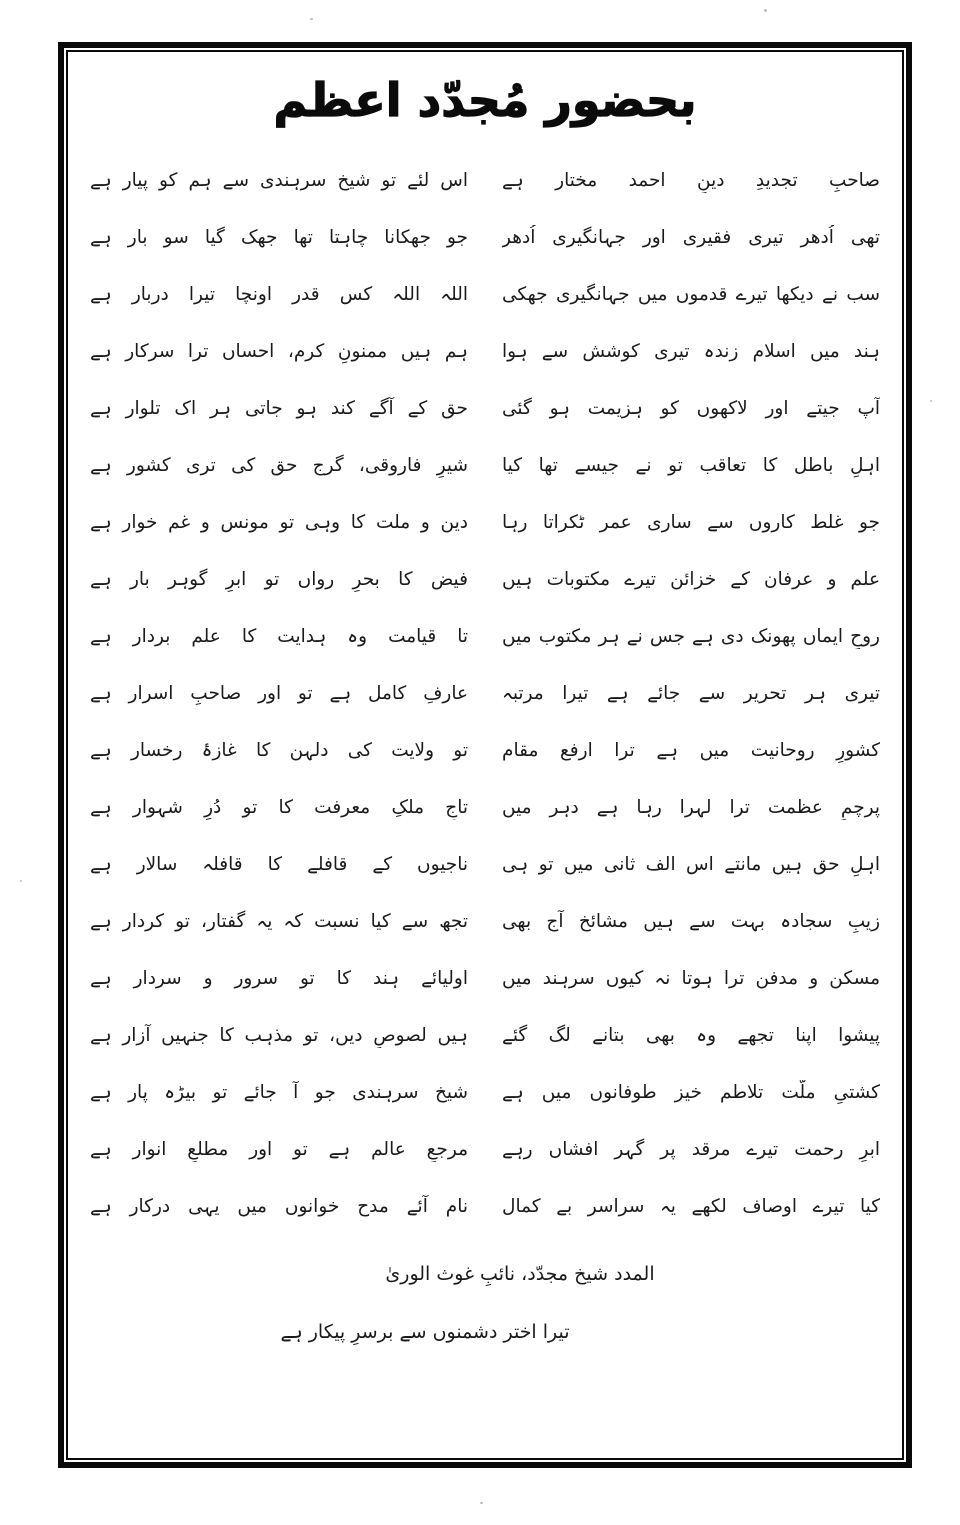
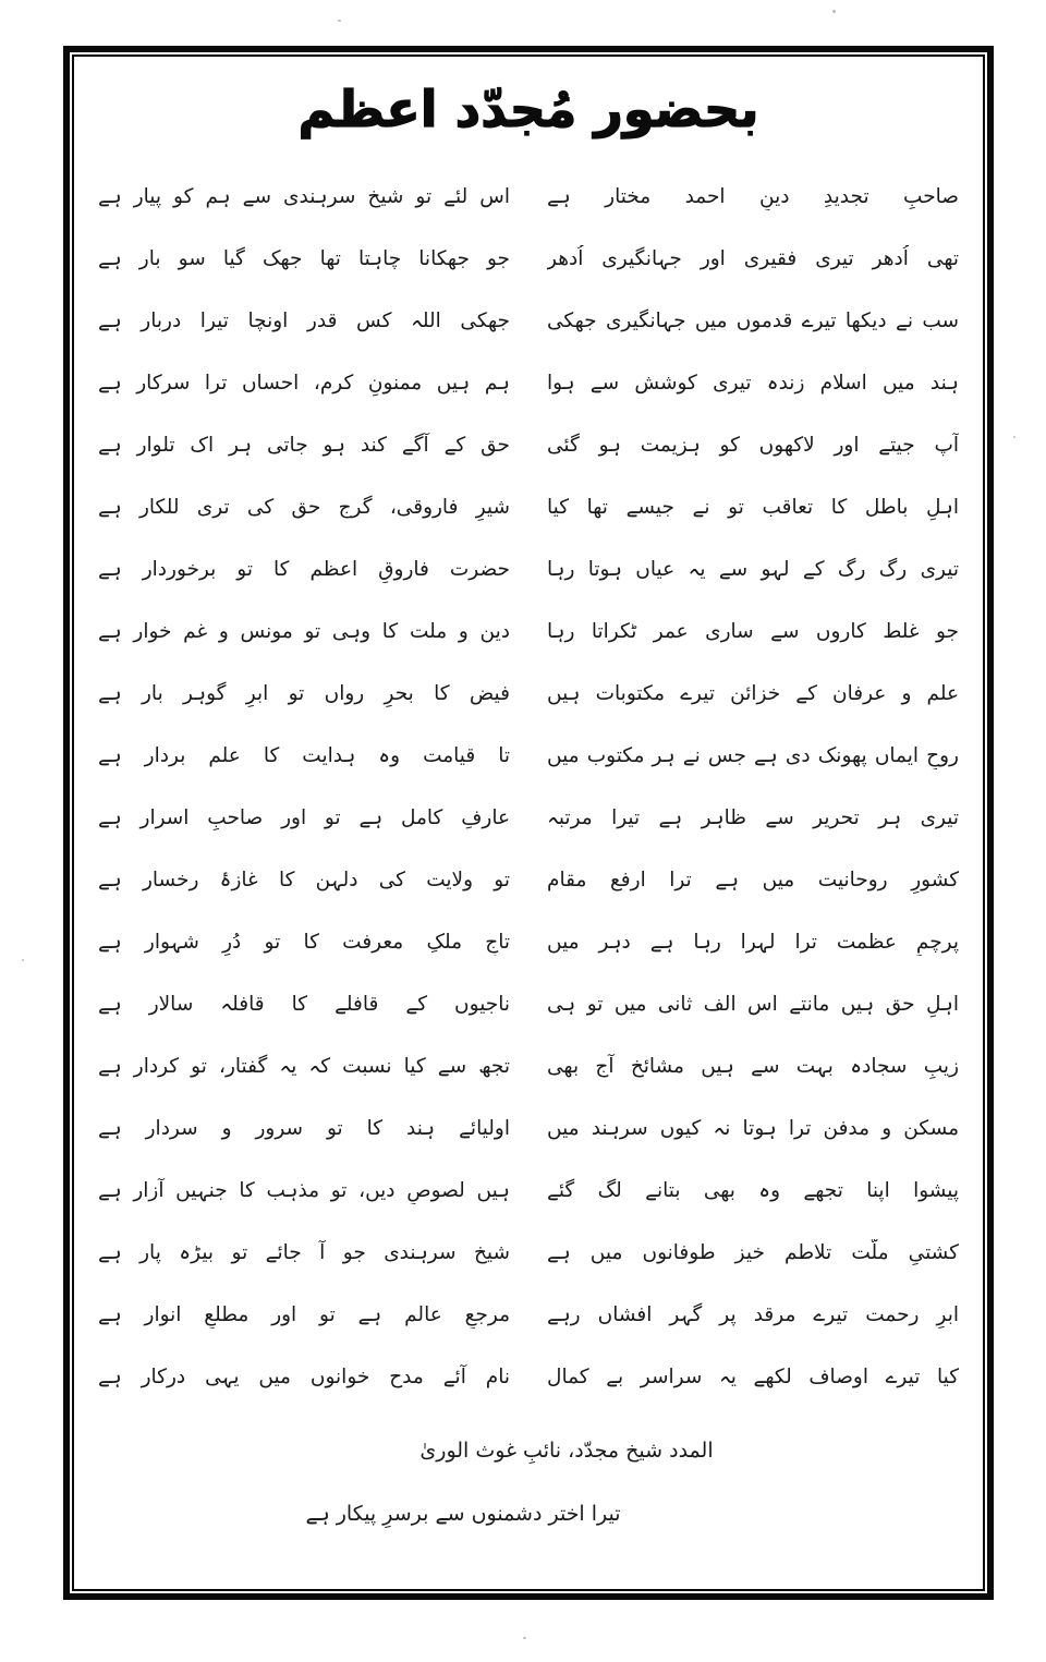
  بحضور مُجدّد اعظم
  صاحبِ تجدیدِ دینِ احمد مختار ہے
  اس لئے تو شیخ سرہندی سے ہم کو پیار ہے
  تھی اُدھر تیری فقیری اور جہانگیری اُدھر
  جو جھکانا چاہتا تھا جھک گیا سو بار ہے
  سب نے دیکھا تیرے قدموں میں جہانگیری جھکی
- اللہ اللہ کس قدر اونچا تیرا دربار ہے
+ جھکی اللہ کس قدر اونچا تیرا دربار ہے
  ہند میں اسلام زندہ تیری کوشش سے ہوا
  ہم ہیں ممنونِ کرم، احساں ترا سرکار ہے
  آپ جیتے اور لاکھوں کو ہزیمت ہو گئی
  حق کے آگے کند ہو جاتی ہر اک تلوار ہے
  اہلِ باطل کا تعاقب تو نے جیسے تھا کیا
- شیرِ فاروقی، گرج حق کی تری کشور ہے
+ شیرِ فاروقی، گرج حق کی تری للکار ہے
+ تیری رگ رگ کے لہو سے یہ عیاں ہوتا رہا
+ حضرت فاروقِ اعظم کا تو برخوردار ہے
  جو غلط کاروں سے ساری عمر ٹکراتا رہا
  دین و ملت کا وہی تو مونس و غم خوار ہے
  علم و عرفان کے خزائن تیرے مکتوبات ہیں
  فیض کا بحرِ رواں تو ابرِ گوہر بار ہے
  روحِ ایماں پھونک دی ہے جس نے ہر مکتوب میں
  تا قیامت وہ ہدایت کا علم بردار ہے
- تیری ہر تحریر سے جائے ہے تیرا مرتبہ
+ تیری ہر تحریر سے ظاہر ہے تیرا مرتبہ
  عارفِ کامل ہے تو اور صاحبِ اسرار ہے
  کشورِ روحانیت میں ہے ترا ارفع مقام
  تو ولایت کی دلہن کا غازۂ رخسار ہے
  پرچمِ عظمت ترا لہرا رہا ہے دہر میں
  تاجِ ملکِ معرفت کا تو دُرِ شہوار ہے
  اہلِ حق ہیں مانتے اس الف ثانی میں تو ہی
  ناجیوں کے قافلے کا قافلہ سالار ہے
  زیبِ سجادہ بہت سے ہیں مشائخ آج بھی
  تجھ سے کیا نسبت کہ یہ گفتار، تو کردار ہے
  مسکن و مدفن ترا ہوتا نہ کیوں سرہند میں
  اولیائے ہند کا تو سرور و سردار ہے
  پیشوا اپنا تجھے وہ بھی بتانے لگ گئے
  ہیں لصوصِ دیں، تو مذہب کا جنہیں آزار ہے
  کشتیِ ملّت تلاطم خیز طوفانوں میں ہے
  شیخ سرہندی جو آ جائے تو بیڑہ پار ہے
  ابرِ رحمت تیرے مرقد پر گہر افشاں رہے
  مرجعِ عالم ہے تو اور مطلعِ انوار ہے
  کیا تیرے اوصاف لکھے یہ سراسر بے کمال
  نام آئے مدح خوانوں میں یہی درکار ہے
  المدد شیخ مجدّد، نائبِ غوث الوریٰ
  تیرا اختر دشمنوں سے برسرِ پیکار ہے
